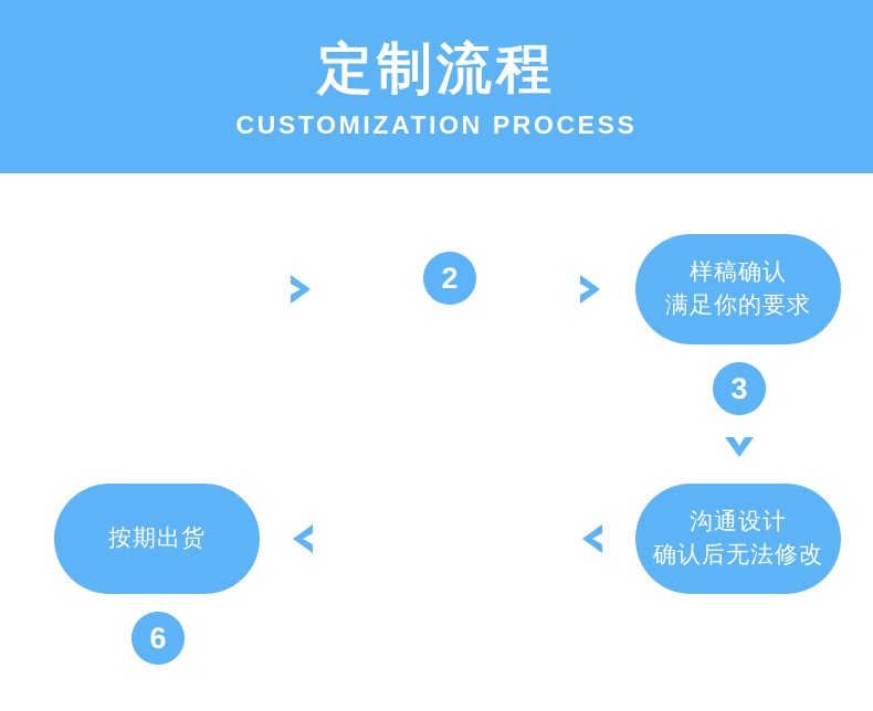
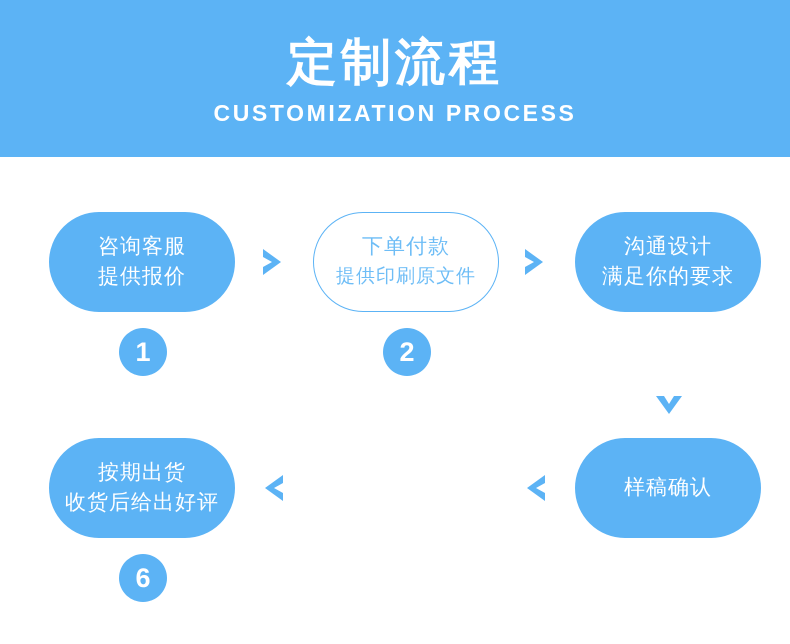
  定制流程
  CUSTOMIZATION PROCESS
+ 咨询客服
+ 提供报价
+ 1
+ 下单付款
+ 提供印刷原文件
  2
- 样稿确认
+ 沟通设计
  满足你的要求
- 3
- 沟通设计
+ 样稿确认
- 确认后无法修改
  按期出货
+ 收货后给出好评
  6
